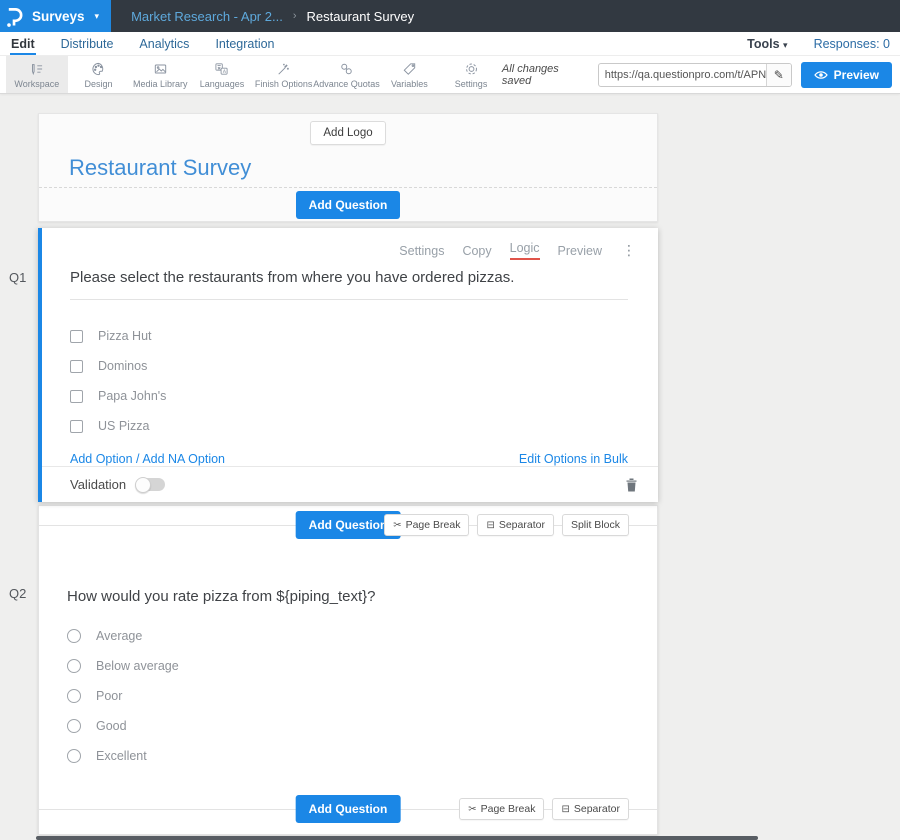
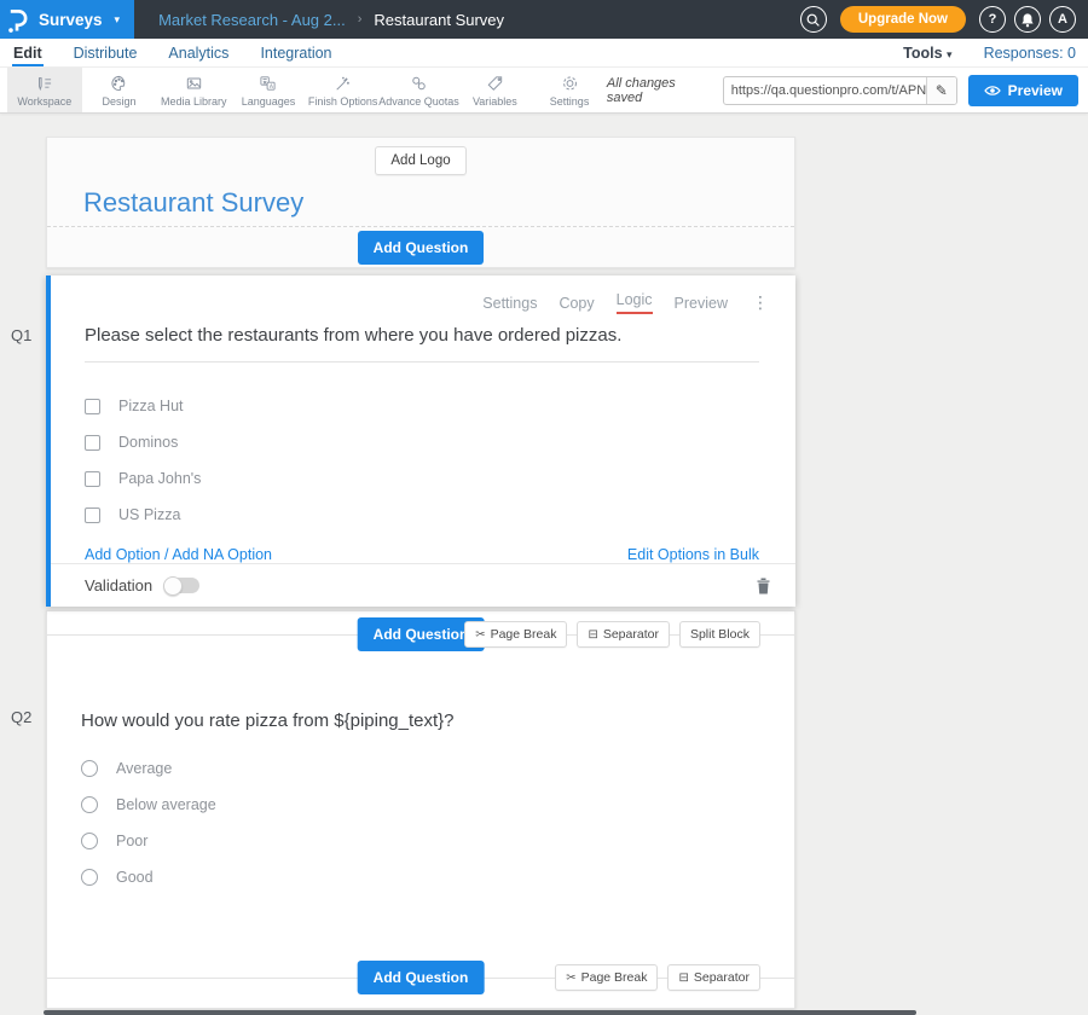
  Surveys
  ▾
- Market Research - Apr 2...
+ Market Research - Aug 2...
  ›
  Restaurant Survey
+ Upgrade Now
+ ?
+ A
  Edit
  Distribute
  Analytics
  Integration
  Tools ▾
  Responses: 0
  Workspace
  Design
  Media Library
  Languages
  Finish Options
  Advance Quotas
  Variables
  Settings
  All changes saved
  https://qa.questionpro.com/t/APN
  ✎
  Preview
  Q1
  Q2
  Add Logo
  Restaurant Survey
  Add Question
  Settings
  Copy
  Logic
  Preview
  ⋮
  Please select the restaurants from where you have ordered pizzas.
  Pizza Hut
  Dominos
  Papa John's
  US Pizza
  Add Option / Add NA Option
  Edit Options in Bulk
  Validation
  Add Questio
  ✂
  Page Break
  ⊟
  Separator
  Split Block
  How would you rate pizza from ${piping_text}?
  Average
  Below average
  Poor
  Good
- Excellent
  Add Question
  ✂
  Page Break
  ⊟
  Separator
